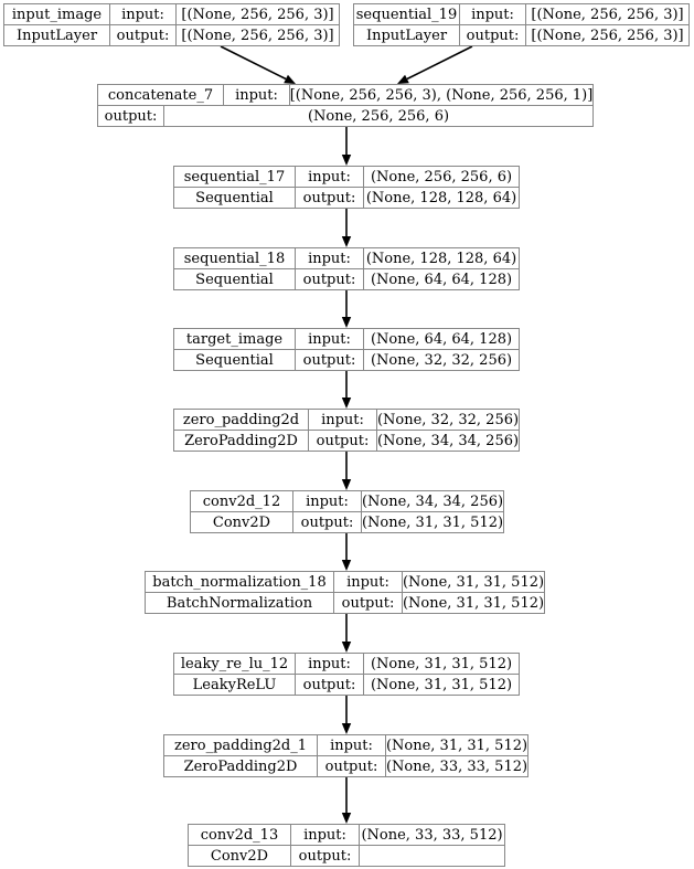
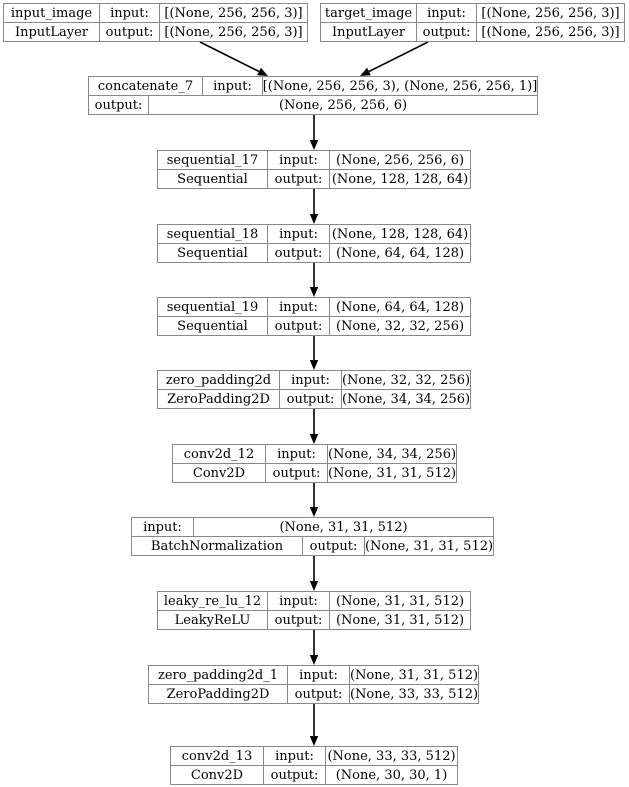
  input_image
  input:
  [(None, 256, 256, 3)]
  InputLayer
  output:
  [(None, 256, 256, 3)]
- sequential_19
+ target_image
  input:
  [(None, 256, 256, 3)]
  InputLayer
  output:
  [(None, 256, 256, 3)]
  concatenate_7
  input:
  [(None, 256, 256, 3), (None, 256, 256, 1)]
  output:
  (None, 256, 256, 6)
  sequential_17
  input:
  (None, 256, 256, 6)
  Sequential
  output:
  (None, 128, 128, 64)
  sequential_18
  input:
  (None, 128, 128, 64)
  Sequential
  output:
  (None, 64, 64, 128)
- target_image
+ sequential_19
  input:
  (None, 64, 64, 128)
  Sequential
  output:
  (None, 32, 32, 256)
  zero_padding2d
  input:
  (None, 32, 32, 256)
  ZeroPadding2D
  output:
  (None, 34, 34, 256)
  conv2d_12
  input:
  (None, 34, 34, 256)
  Conv2D
  output:
  (None, 31, 31, 512)
- batch_normalization_18
  input:
  (None, 31, 31, 512)
  BatchNormalization
  output:
  (None, 31, 31, 512)
  leaky_re_lu_12
  input:
  (None, 31, 31, 512)
  LeakyReLU
  output:
  (None, 31, 31, 512)
  zero_padding2d_1
  input:
  (None, 31, 31, 512)
  ZeroPadding2D
  output:
  (None, 33, 33, 512)
  conv2d_13
  input:
  (None, 33, 33, 512)
  Conv2D
  output:
+ (None, 30, 30, 1)
